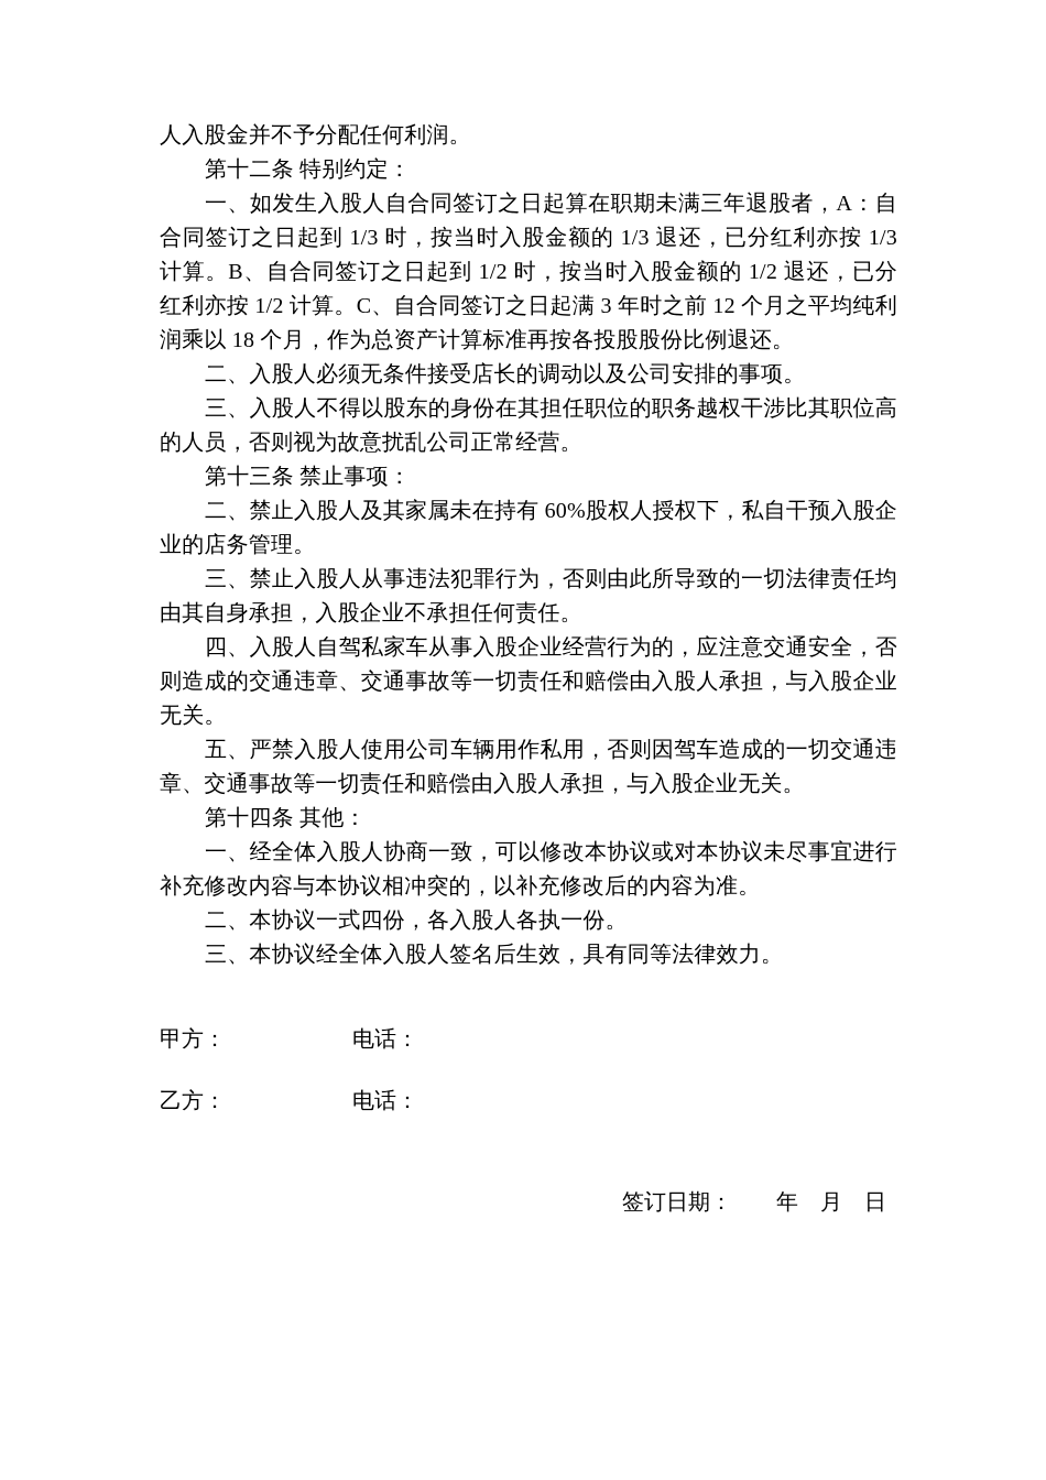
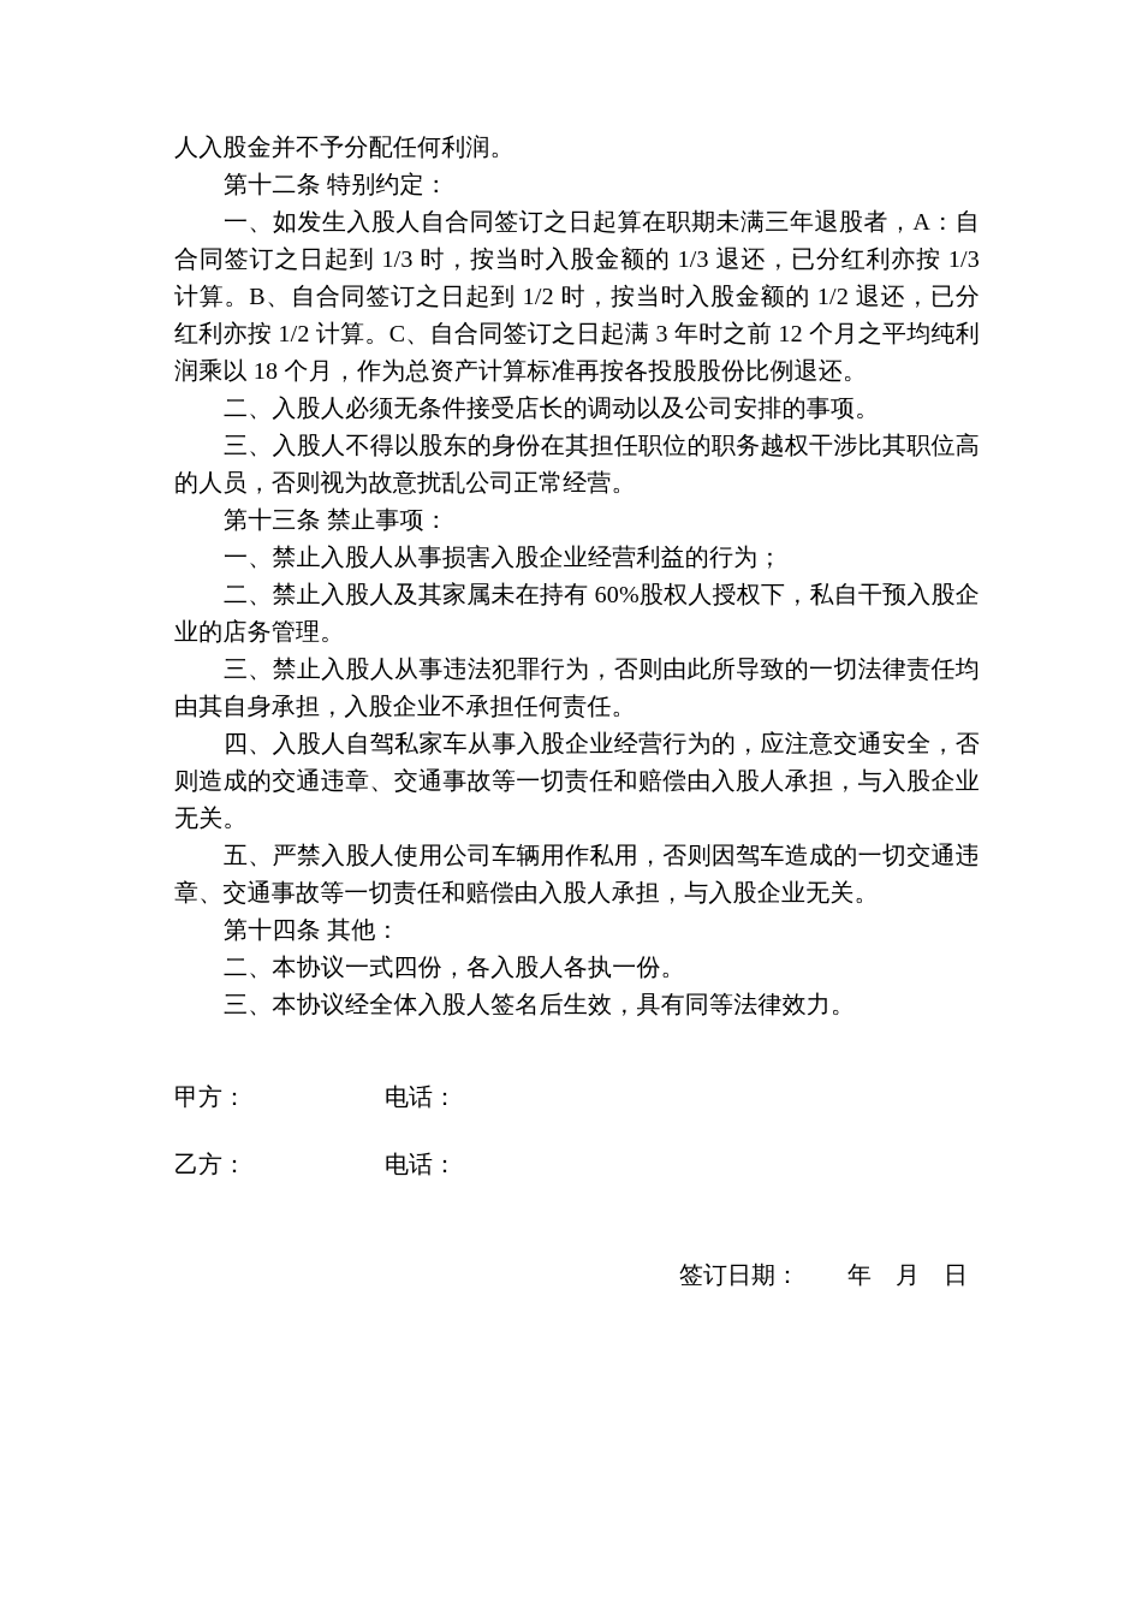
  人入股金并不予分配任何利润。
  第十二条 特别约定：
  一、如发生入股人自合同签订之日起算在职期未满三年退股者，A：自合同签订之日起到 1/3 时，按当时入股金额的 1/3 退还，已分红利亦按 1/3 计算。B、自合同签订之日起到 1/2 时，按当时入股金额的 1/2 退还，已分红利亦按 1/2 计算。C、自合同签订之日起满 3 年时之前 12 个月之平均纯利润乘以 18 个月，作为总资产计算标准再按各投股股份比例退还。
  二、入股人必须无条件接受店长的调动以及公司安排的事项。
  三、入股人不得以股东的身份在其担任职位的职务越权干涉比其职位高的人员，否则视为故意扰乱公司正常经营。
  第十三条 禁止事项：
+ 一、禁止入股人从事损害入股企业经营利益的行为；
  二、禁止入股人及其家属未在持有 60%股权人授权下，私自干预入股企业的店务管理。
  三、禁止入股人从事违法犯罪行为，否则由此所导致的一切法律责任均由其自身承担，入股企业不承担任何责任。
  四、入股人自驾私家车从事入股企业经营行为的，应注意交通安全，否则造成的交通违章、交通事故等一切责任和赔偿由入股人承担，与入股企业无关。
  五、严禁入股人使用公司车辆用作私用，否则因驾车造成的一切交通违章、交通事故等一切责任和赔偿由入股人承担，与入股企业无关。
  第十四条 其他：
- 一、经全体入股人协商一致，可以修改本协议或对本协议未尽事宜进行补充修改内容与本协议相冲突的，以补充修改后的内容为准。
  二、本协议一式四份，各入股人各执一份。
  三、本协议经全体入股人签名后生效，具有同等法律效力。
  甲方：
  电话：
  乙方：
  电话：
  签订日期： 年 月 日
